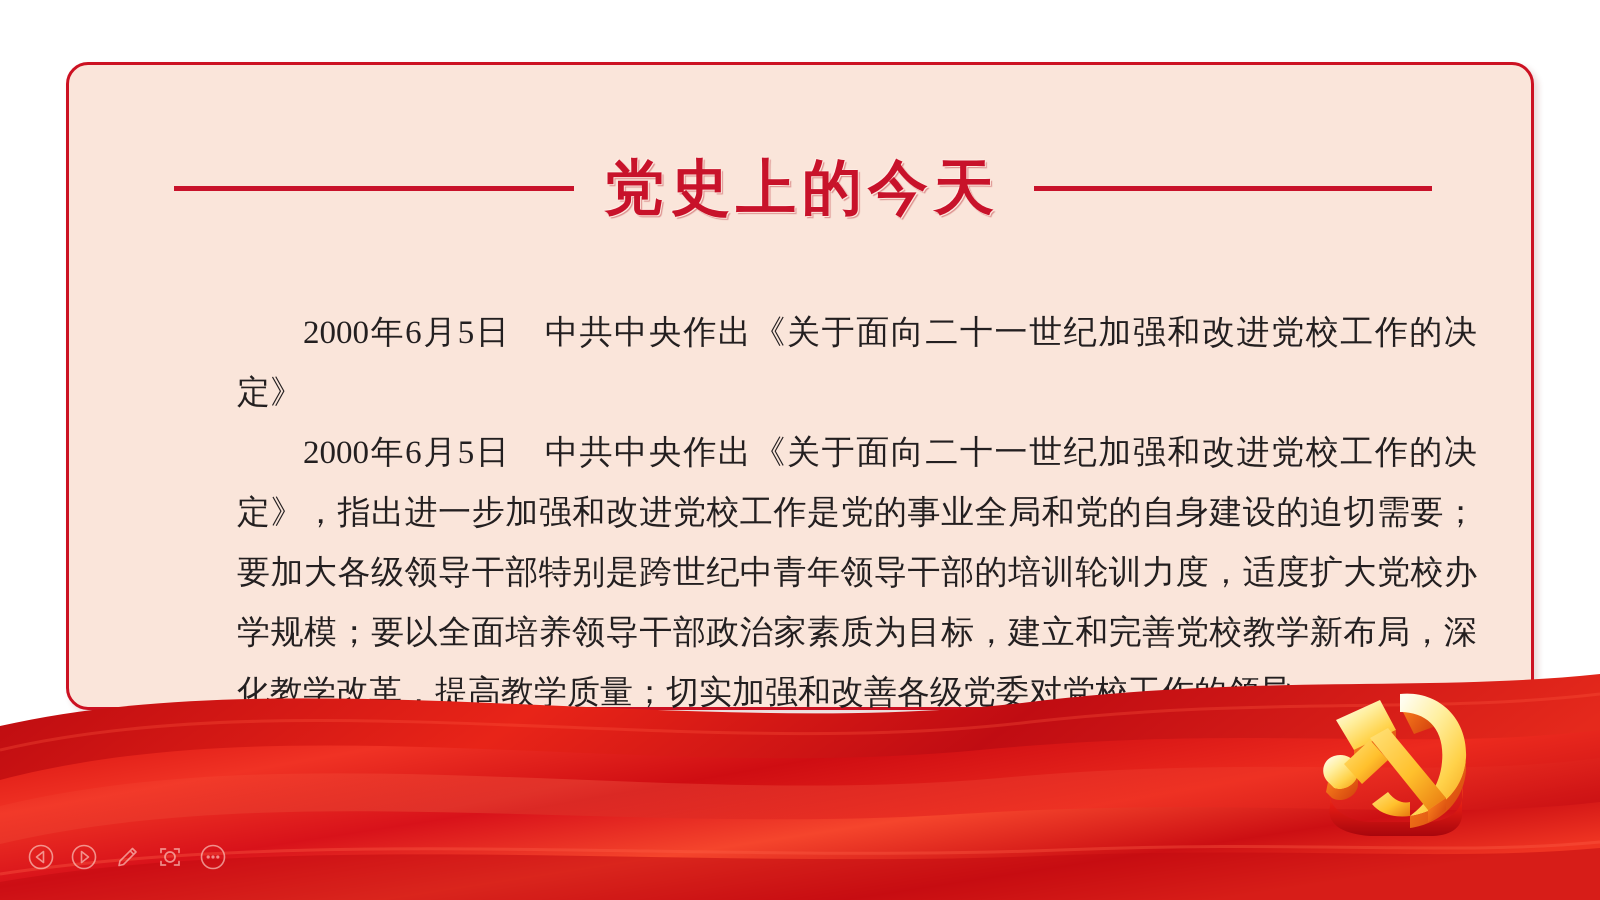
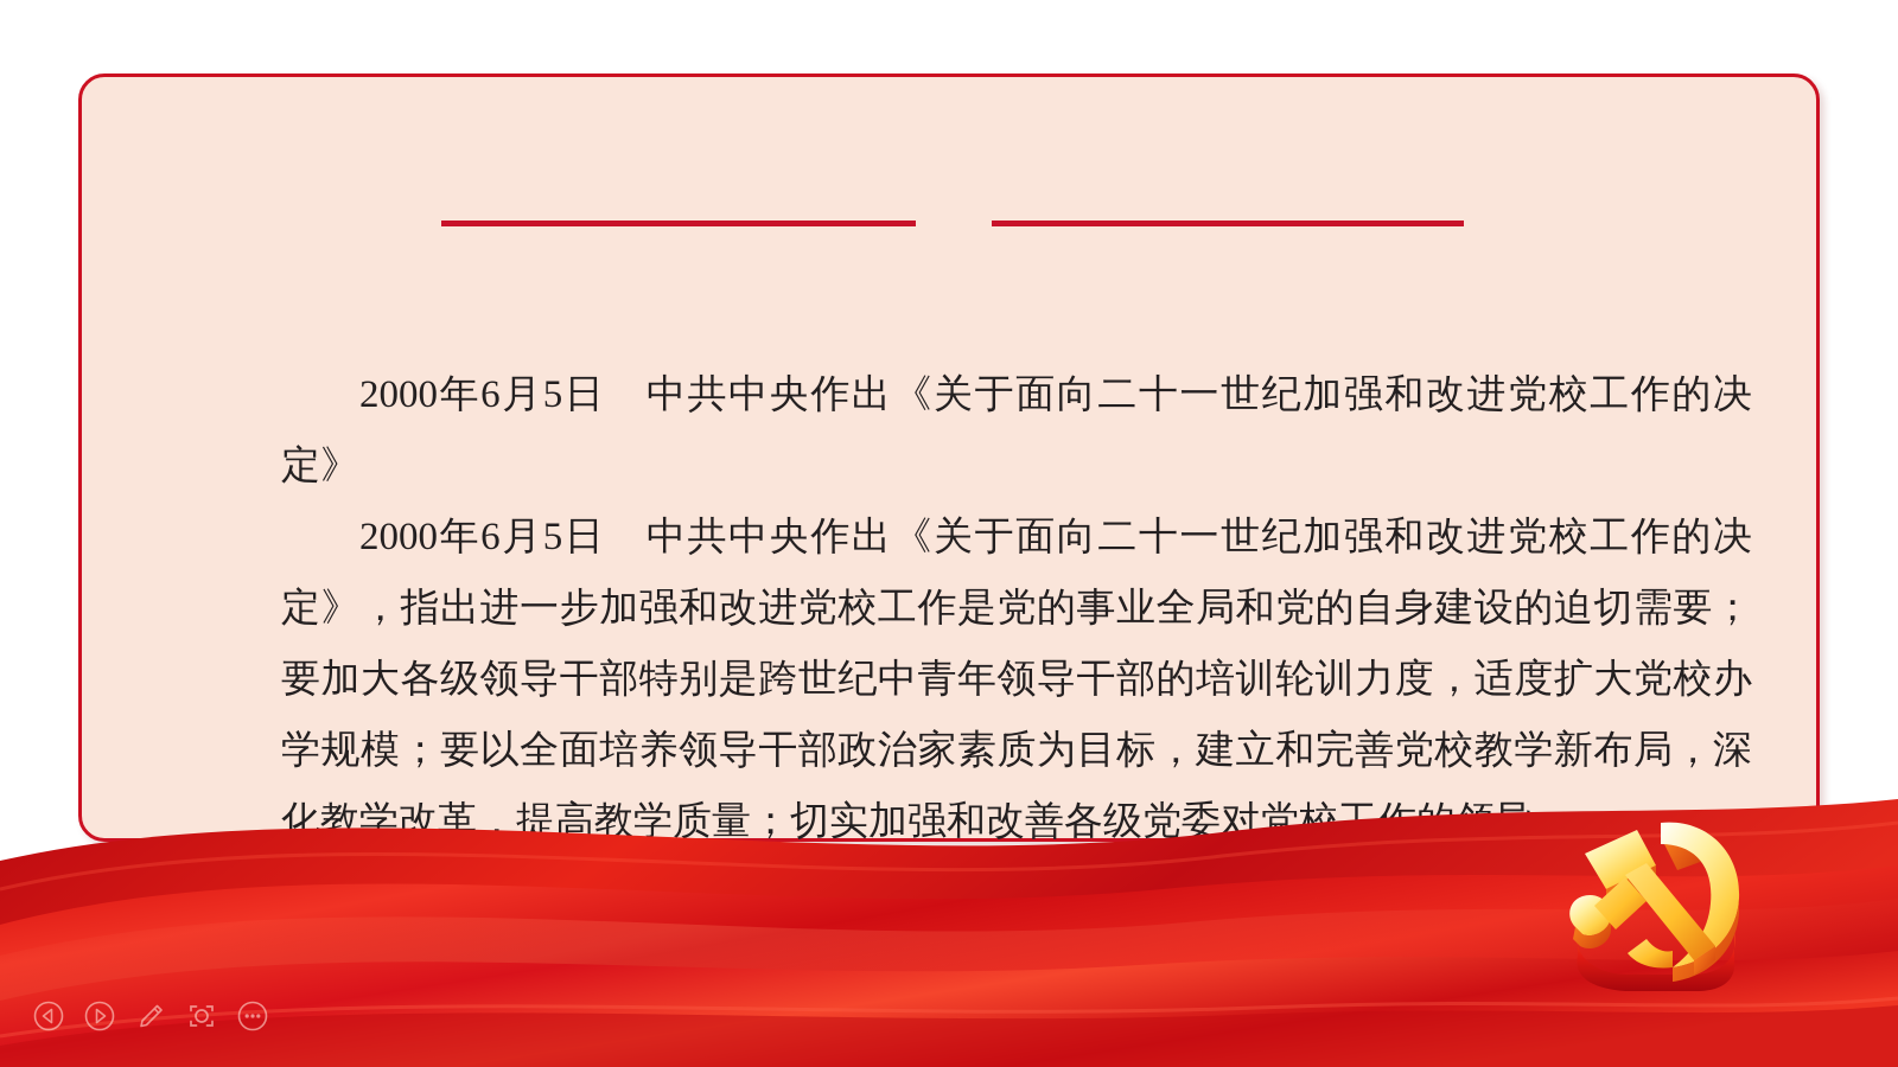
- 党史上的今天
  2000年6月5日 中共中央作出《关于面向二十一世纪加强和改进党校工作的决定》
  2000年6月5日 中共中央作出《关于面向二十一世纪加强和改进党校工作的决定》，指出进一步加强和改进党校工作是党的事业全局和党的自身建设的迫切需要；要加大各级领导干部特别是跨世纪中青年领导干部的培训轮训力度，适度扩大党校办学规模；要以全面培养领导干部政治家素质为目标，建立和完善党校教学新布局，深化教学改革，提高教学质量；切实加强和改善各级党委对党校
